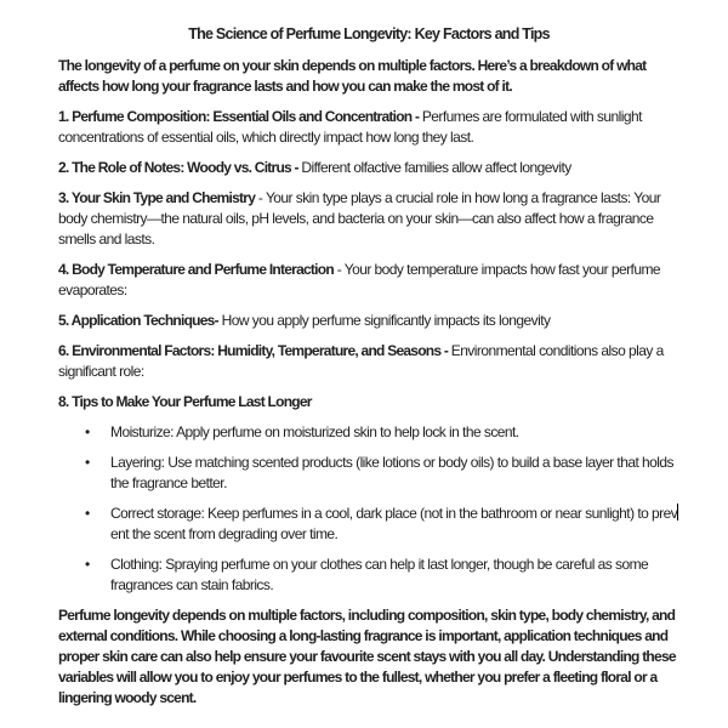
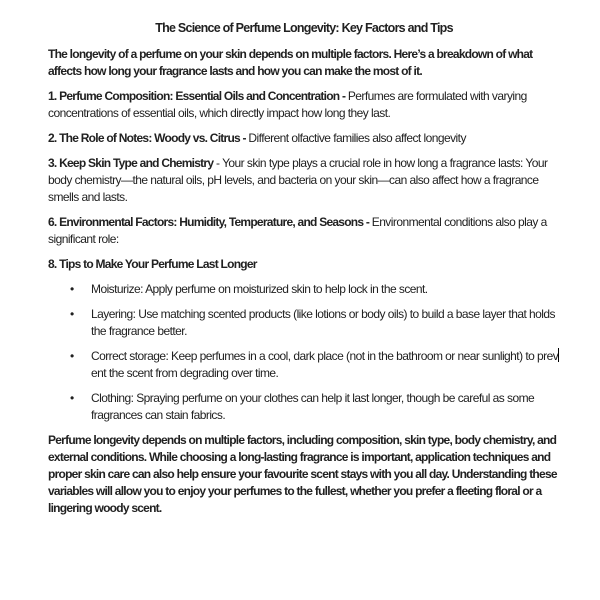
  The Science of Perfume Longevity: Key Factors and Tips
  The longevity of a perfume on your skin depends on multiple factors. Here’s a breakdown of what affects how long your fragrance lasts and how you can make the most of it.
- 1. Perfume Composition: Essential Oils and Concentration - Perfumes are formulated with sunlight concentrations of essential oils, which directly impact how long they last.
+ 1. Perfume Composition: Essential Oils and Concentration - Perfumes are formulated with varying concentrations of essential oils, which directly impact how long they last.
- 2. The Role of Notes: Woody vs. Citrus - Different olfactive families allow affect longevity
+ 2. The Role of Notes: Woody vs. Citrus - Different olfactive families also affect longevity
- 3. Your Skin Type and Chemistry - Your skin type plays a crucial role in how long a fragrance lasts: Your body chemistry—the natural oils, pH levels, and bacteria on your skin—can also affect how a fragrance smells and lasts.
+ 3. Keep Skin Type and Chemistry - Your skin type plays a crucial role in how long a fragrance lasts: Your body chemistry—the natural oils, pH levels, and bacteria on your skin—can also affect how a fragrance smells and lasts.
- 4. Body Temperature and Perfume Interaction - Your body temperature impacts how fast your perfume evaporates:
- 5. Application Techniques- How you apply perfume significantly impacts its longevity
  6. Environmental Factors: Humidity, Temperature, and Seasons - Environmental conditions also play a significant role:
  8. Tips to Make Your Perfume Last Longer
  Moisturize: Apply perfume on moisturized skin to help lock in the scent.
  Layering: Use matching scented products (like lotions or body oils) to build a base layer that holds the fragrance better.
  Correct storage: Keep perfumes in a cool, dark place (not in the bathroom or near sunlight) to prevent the scent from degrading over time.
  Clothing: Spraying perfume on your clothes can help it last longer, though be careful as some fragrances can stain fabrics.
  Perfume longevity depends on multiple factors, including composition, skin type, body chemistry, and external conditions. While choosing a long-lasting fragrance is important, application techniques and proper skin care can also help ensure your favourite scent stays with you all day. Understanding these variables will allow you to enjoy your perfumes to the fullest, whether you prefer a fleeting floral or a lingering woody scent.
